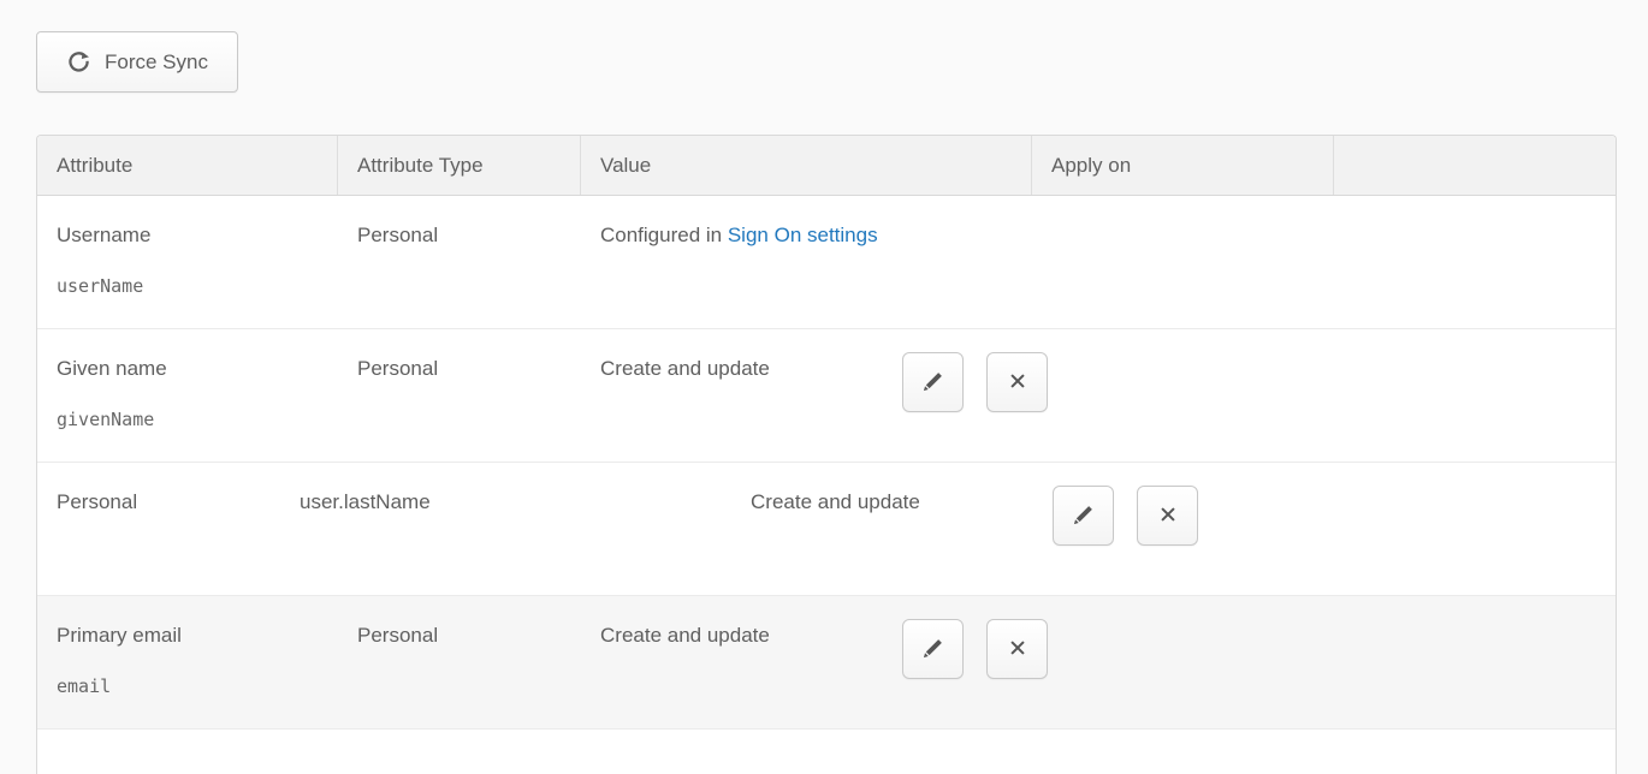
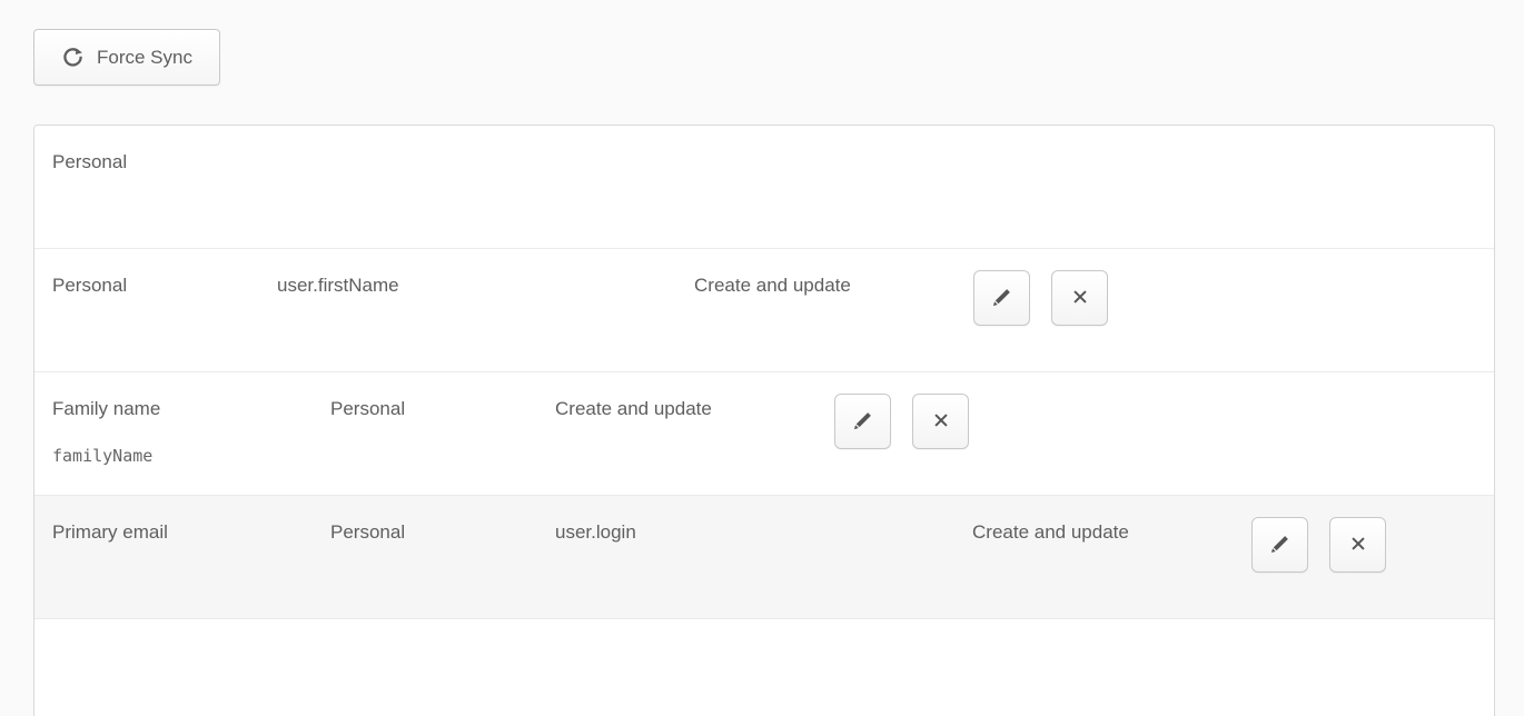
  Force Sync
- Attribute
- Attribute Type
- Value
- Apply on
- Username
- userName
  Personal
- Configured in Sign On settings
- Given name
- givenName
  Personal
+ user.firstName
  Create and update
+ Family name
+ familyName
  Personal
- user.lastName
  Create and update
  Primary email
- email
  Personal
+ user.login
  Create and update
